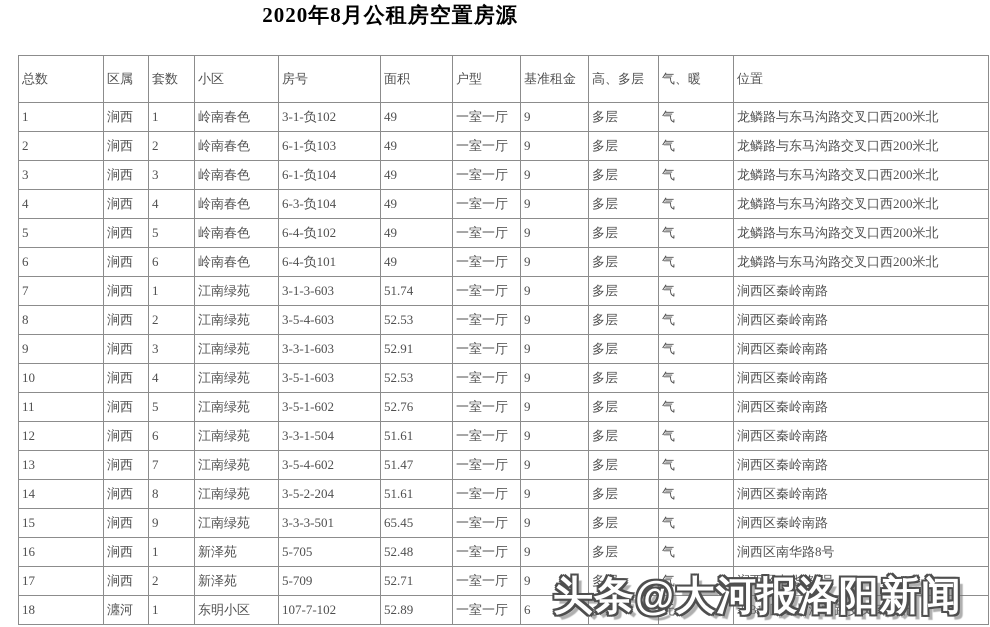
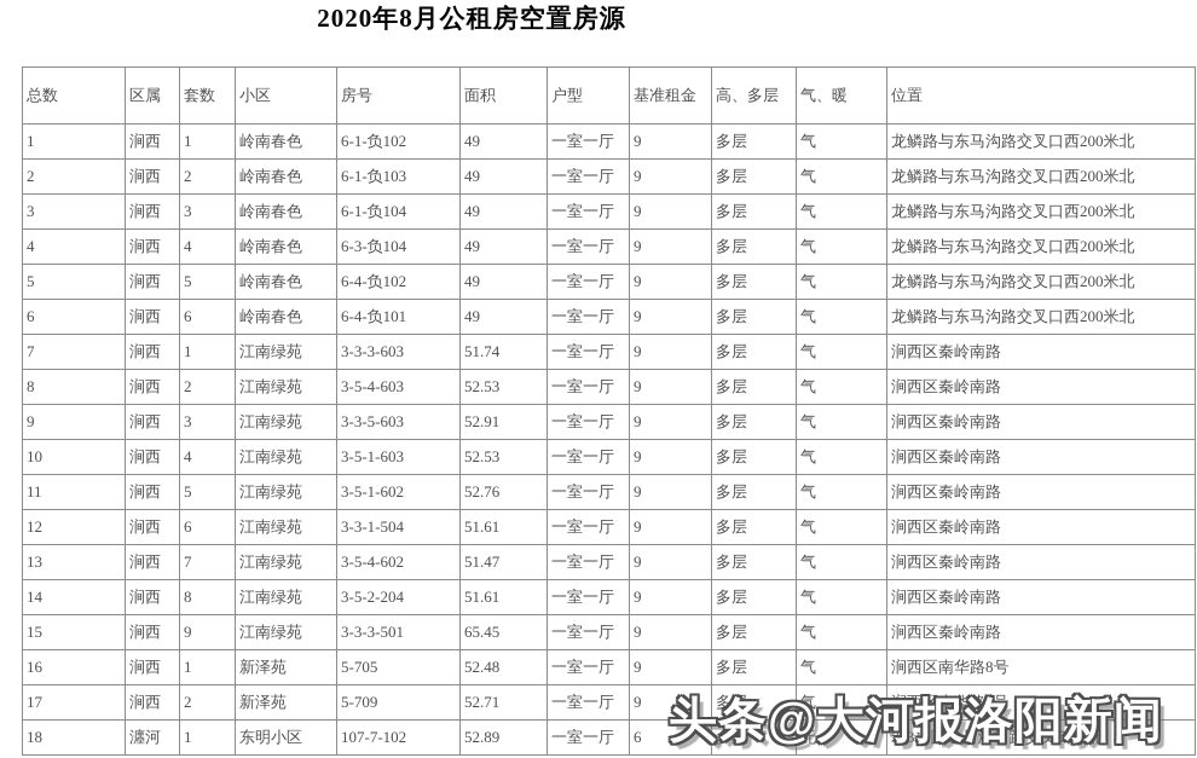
  2020年8月公租房空置房源
  总数	区属	套数	小区	房号	面积	户型	基准租金	高、多层	气、暖	位置
- 1	涧西	1	岭南春色	3-1-负102	49	一室一厅	9	多层	气	龙鳞路与东马沟路交叉口西200米北
+ 1	涧西	1	岭南春色	6-1-负102	49	一室一厅	9	多层	气	龙鳞路与东马沟路交叉口西200米北
  2	涧西	2	岭南春色	6-1-负103	49	一室一厅	9	多层	气	龙鳞路与东马沟路交叉口西200米北
  3	涧西	3	岭南春色	6-1-负104	49	一室一厅	9	多层	气	龙鳞路与东马沟路交叉口西200米北
  4	涧西	4	岭南春色	6-3-负104	49	一室一厅	9	多层	气	龙鳞路与东马沟路交叉口西200米北
  5	涧西	5	岭南春色	6-4-负102	49	一室一厅	9	多层	气	龙鳞路与东马沟路交叉口西200米北
  6	涧西	6	岭南春色	6-4-负101	49	一室一厅	9	多层	气	龙鳞路与东马沟路交叉口西200米北
- 7	涧西	1	江南绿苑	3-1-3-603	51.74	一室一厅	9	多层	气	涧西区秦岭南路
+ 7	涧西	1	江南绿苑	3-3-3-603	51.74	一室一厅	9	多层	气	涧西区秦岭南路
  8	涧西	2	江南绿苑	3-5-4-603	52.53	一室一厅	9	多层	气	涧西区秦岭南路
- 9	涧西	3	江南绿苑	3-3-1-603	52.91	一室一厅	9	多层	气	涧西区秦岭南路
+ 9	涧西	3	江南绿苑	3-3-5-603	52.91	一室一厅	9	多层	气	涧西区秦岭南路
  10	涧西	4	江南绿苑	3-5-1-603	52.53	一室一厅	9	多层	气	涧西区秦岭南路
  11	涧西	5	江南绿苑	3-5-1-602	52.76	一室一厅	9	多层	气	涧西区秦岭南路
  12	涧西	6	江南绿苑	3-3-1-504	51.61	一室一厅	9	多层	气	涧西区秦岭南路
  13	涧西	7	江南绿苑	3-5-4-602	51.47	一室一厅	9	多层	气	涧西区秦岭南路
  14	涧西	8	江南绿苑	3-5-2-204	51.61	一室一厅	9	多层	气	涧西区秦岭南路
  15	涧西	9	江南绿苑	3-3-3-501	65.45	一室一厅	9	多层	气	涧西区秦岭南路
  16	涧西	1	新泽苑	5-705	52.48	一室一厅	9	多层	气	涧西区南华路8号
  17	涧西	2	新泽苑	5-709	52.71	一室一厅	9	多层	气	涧西区南华路8号
  18	瀍河	1	东明小区	107-7-102	52.89	一室一厅	6	多层	无	老310国道与洛常路交叉口东北
  头条@大河报洛阳新闻
